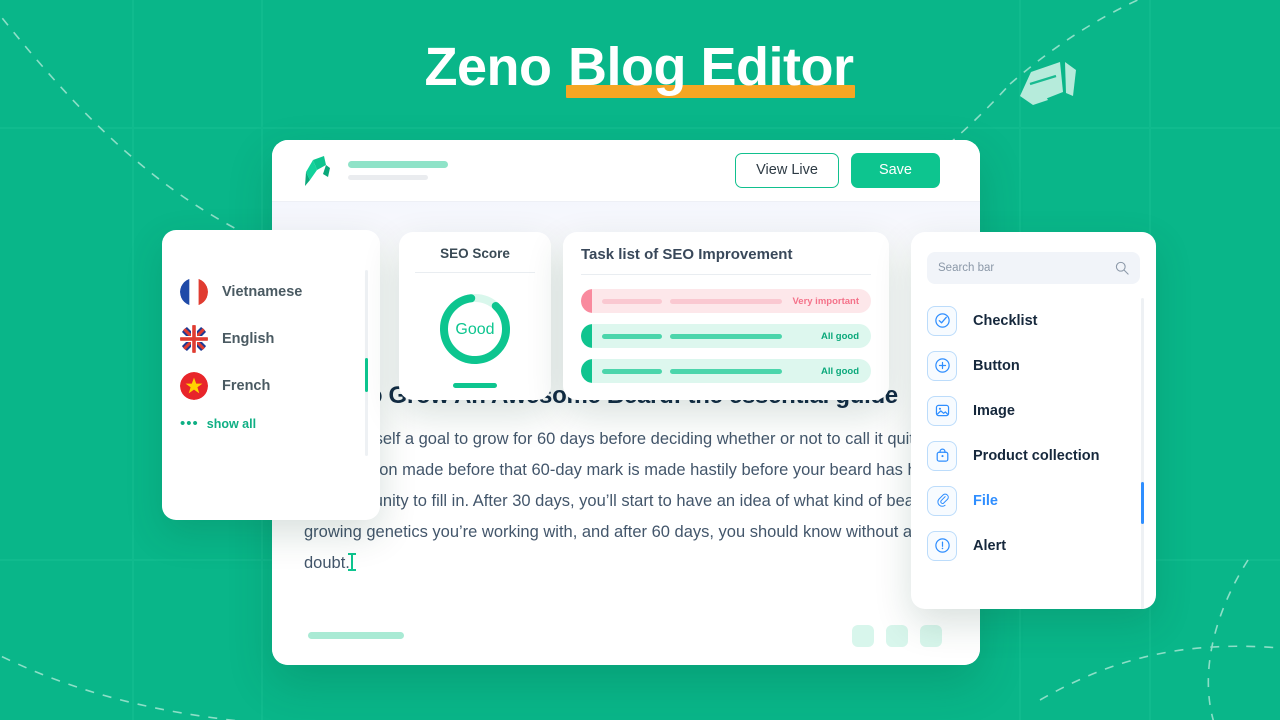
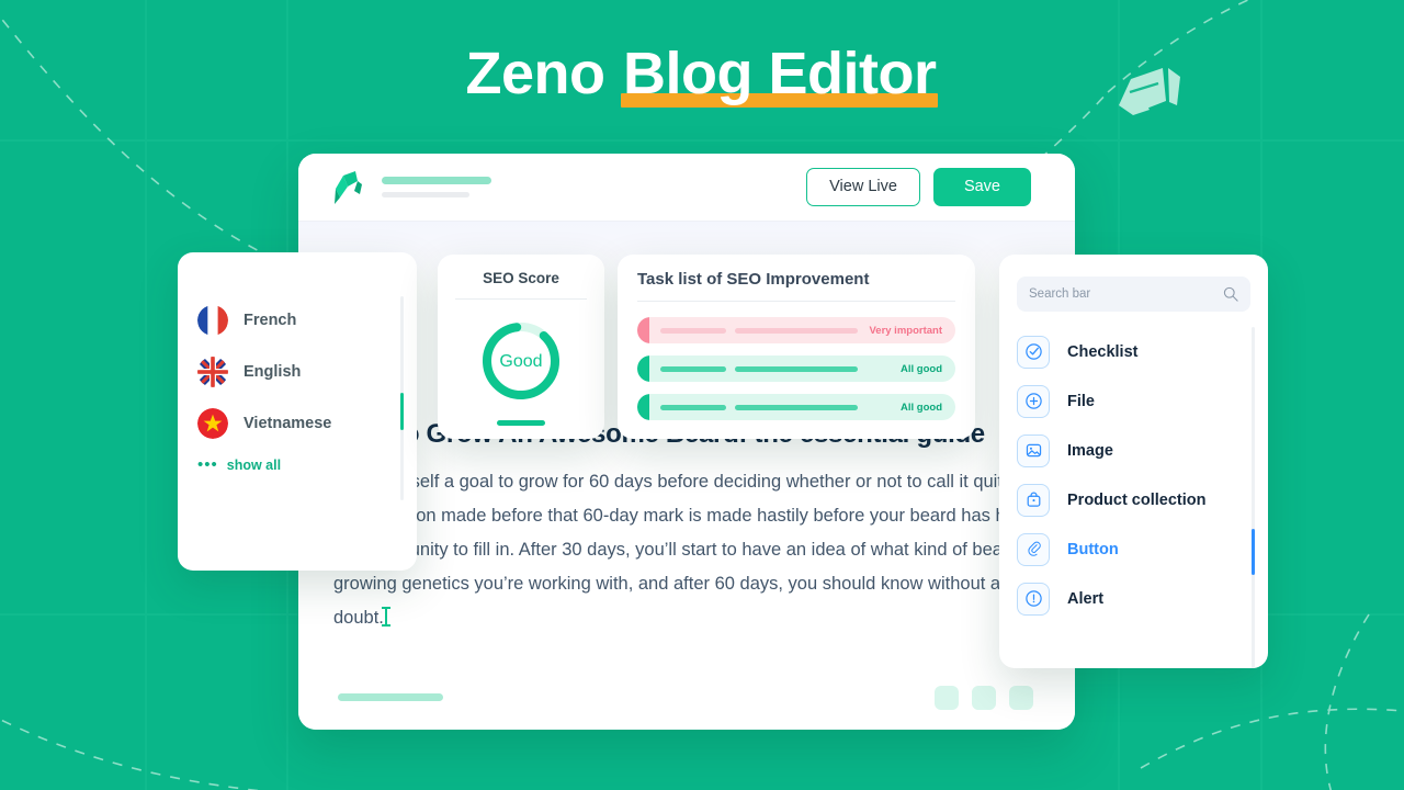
  Zeno Blog Editor
  View Live
  Save
  elf a goal to grow for 60 days before deciding whether or not to call it qui on made before that 60-day mark is made hastily before your beard has nity to fill in. After 30 days, you’ll start to have an idea of what kind of beagrowing genetics you’re working with, and after 60 days, you should know without a doubt.
- Vietnamese
+ French
  English
- French
+ Vietnamese
  •••
  show all
  SEO Score
  Good
  Task list of SEO Improvement
  Very important
  All good
  All good
  Search bar
  Checklist
- Button
+ File
  Image
  Product collection
- File
+ Button
  Alert
